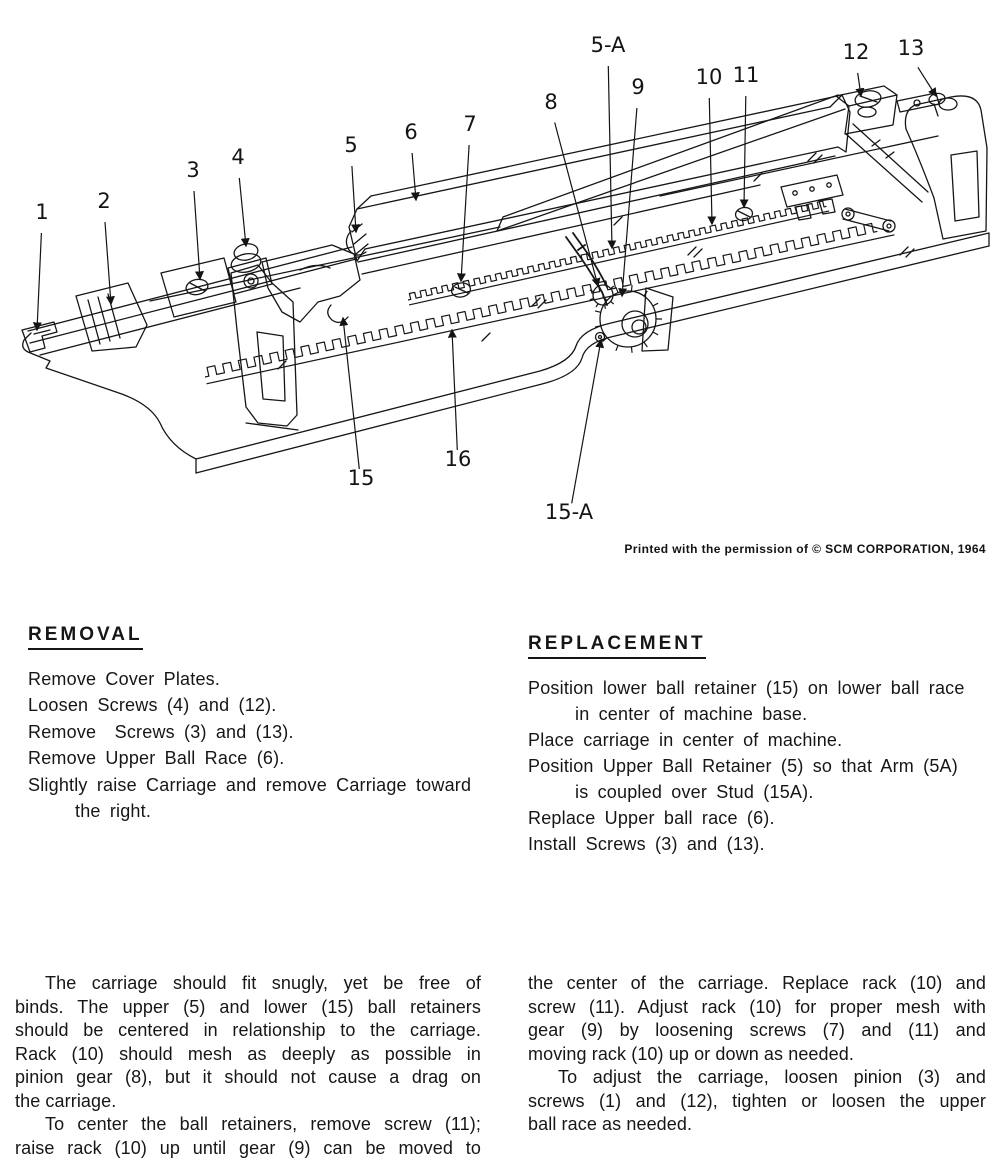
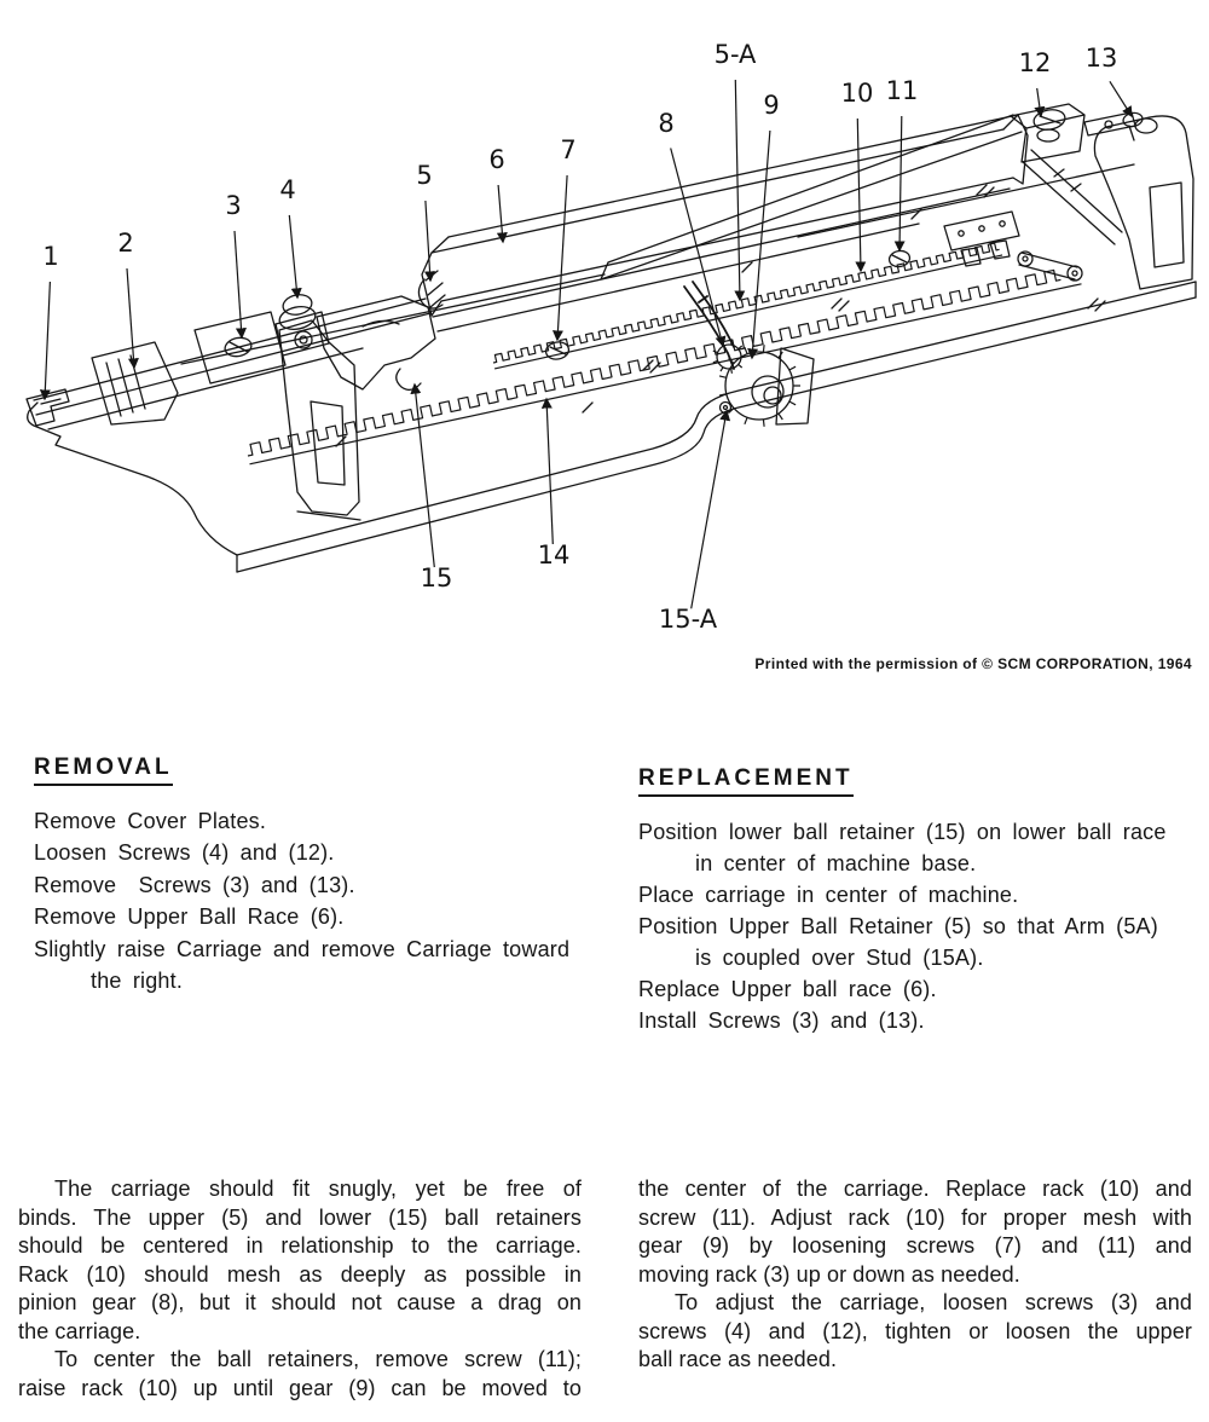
  1
  2
  3
  4
  5
  6
  7
  8
  5-A
  9
  10
  11
  12
  13
- 16
+ 14
  15
  15-A
  Printed with the permission of © SCM CORPORATION, 1964
  REMOVAL
  Remove Cover Plates.
  Loosen Screws (4) and (12).
  Remove Screws (3) and (13).
  Remove Upper Ball Race (6).
  Slightly raise Carriage and remove Carriage toward
  the right.
  REPLACEMENT
  Position lower ball retainer (15) on lower ball race
  in center of machine base.
  Place carriage in center of machine.
  Position Upper Ball Retainer (5) so that Arm (5A)
  is coupled over Stud (15A).
  Replace Upper ball race (6).
  Install Screws (3) and (13).
  The carriage should fit snugly, yet be free of
  binds. The upper (5) and lower (15) ball retainers
  should be centered in relationship to the carriage.
  Rack (10) should mesh as deeply as possible in
  pinion gear (8), but it should not cause a drag on
  the carriage.
  To center the ball retainers, remove screw (11);
  raise rack (10) up until gear (9) can be moved to
  the center of the carriage. Replace rack (10) and
  screw (11). Adjust rack (10) for proper mesh with
  gear (9) by loosening screws (7) and (11) and
- moving rack (10) up or down as needed.
+ moving rack (3) up or down as needed.
- To adjust the carriage, loosen pinion (3) and
+ To adjust the carriage, loosen screws (3) and
- screws (1) and (12), tighten or loosen the upper
+ screws (4) and (12), tighten or loosen the upper
  ball race as needed.
